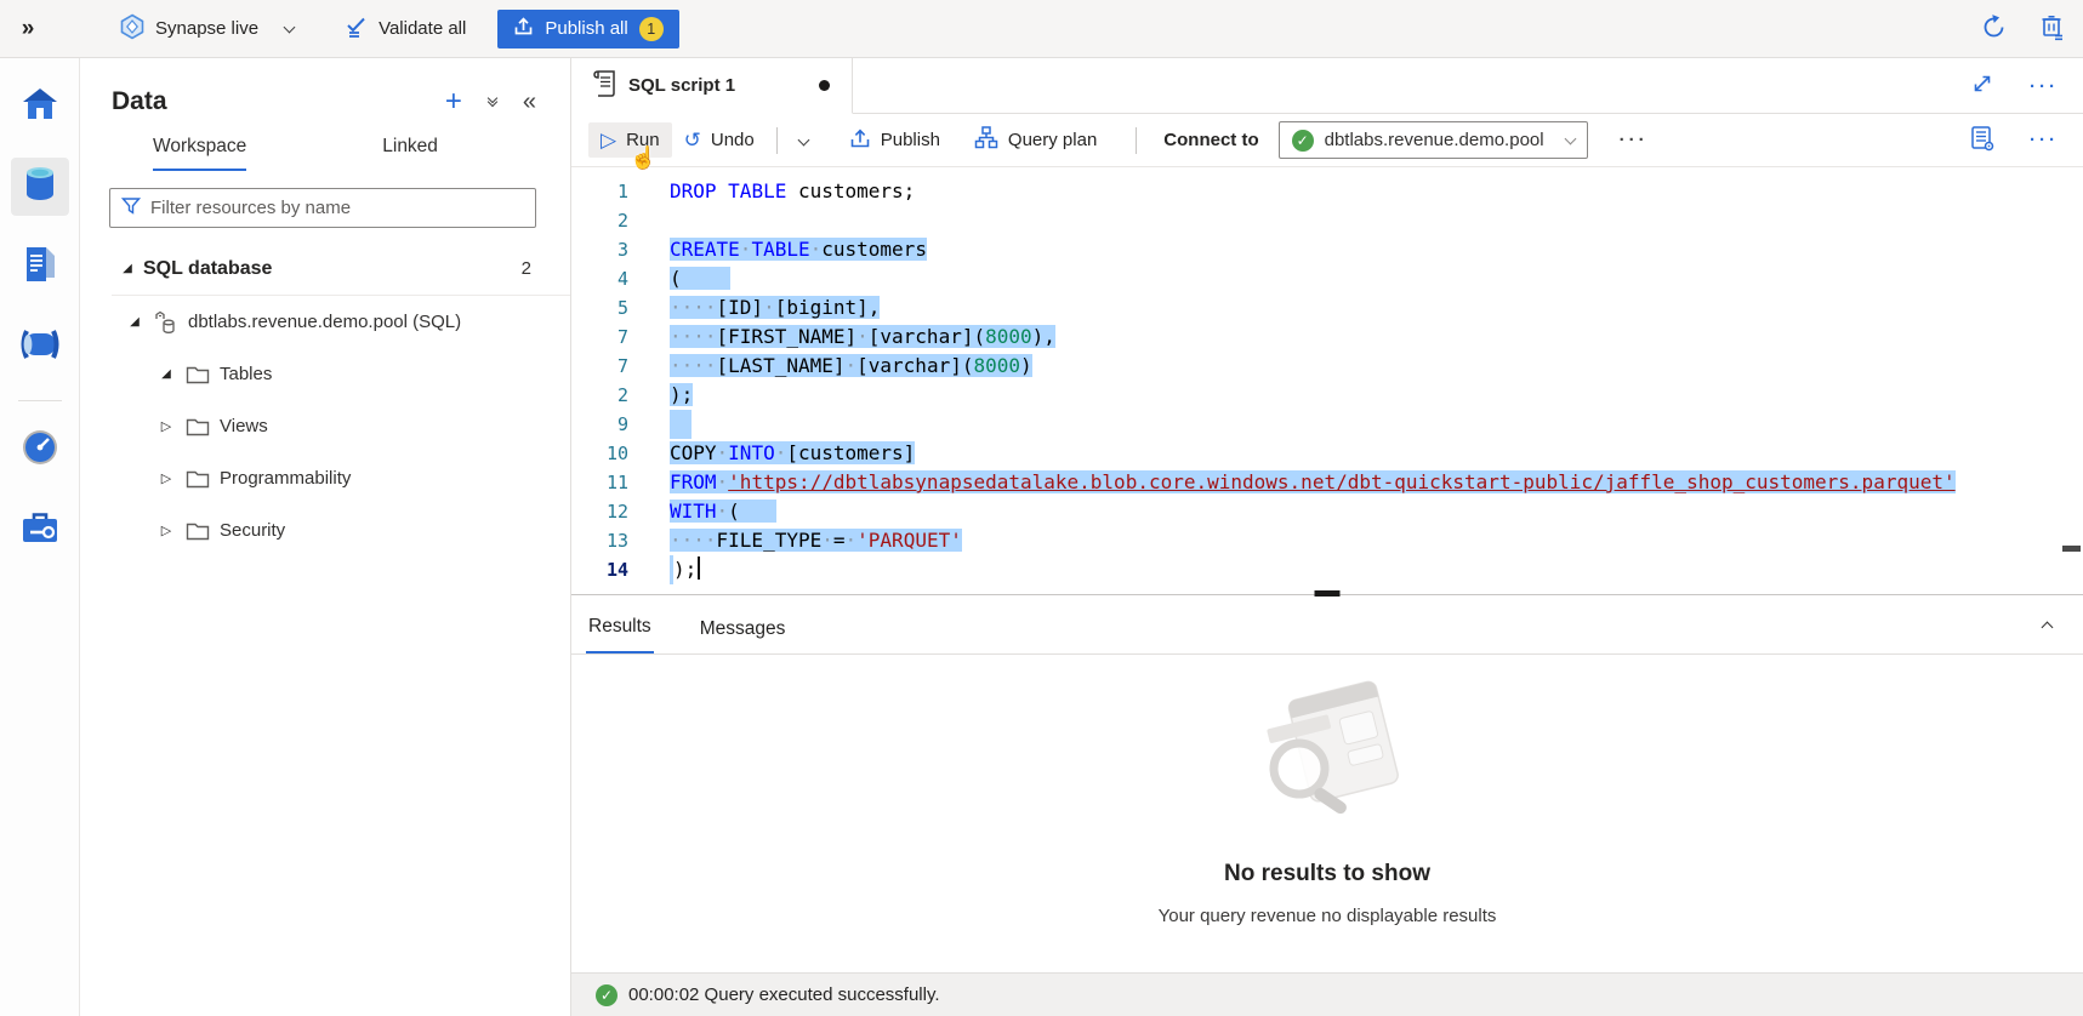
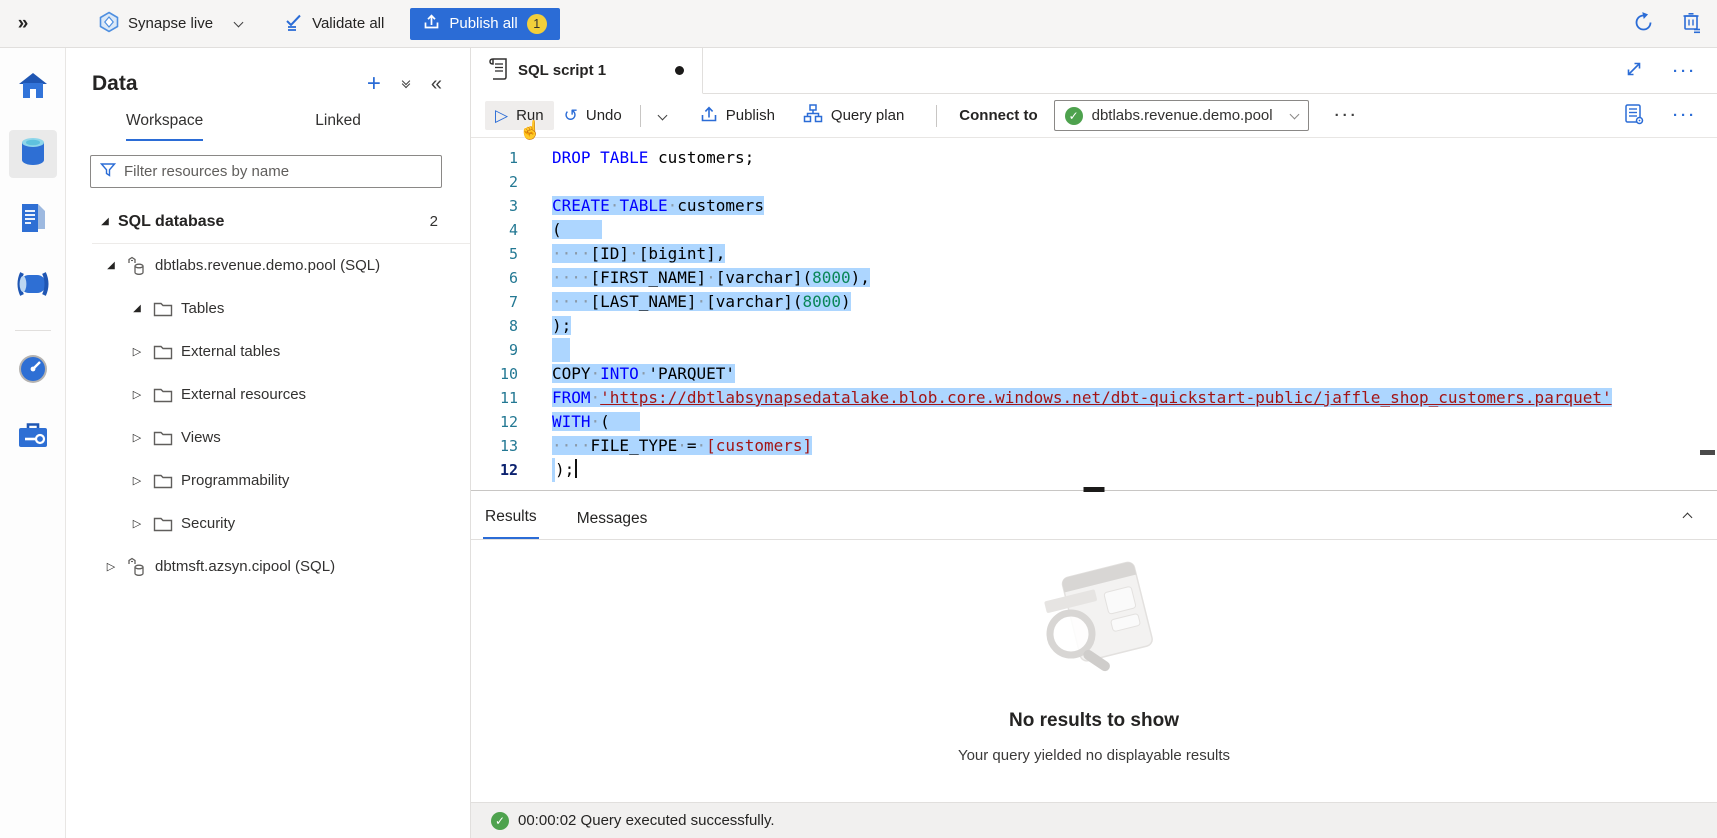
  »
  Synapse live
  Validate all
  Publish all
  1
  Data
  +
  «
  Workspace
  Linked
  Filter resources by name
  SQL database
  2
  dbtlabs.revenue.demo.pool (SQL)
  Tables
+ External tables
+ External resources
  Views
  Programmability
  Security
+ dbtmsft.azsyn.cipool (SQL)
  SQL script 1
  ···
  ▷
  Run
  ☝
  ↺
  Undo
  Publish
  Query plan
  Connect to
  ✓
  dbtlabs.revenue.demo.pool
  ···
  ···
  1 DROP TABLE customers;
  2
  3 CREATE·TABLE·customers
  4 (
  5 ····[ID]·[bigint],
- 7 ····[FIRST_NAME]·[varchar](8000),
+ 6 ····[FIRST_NAME]·[varchar](8000),
  7 ····[LAST_NAME]·[varchar](8000)
- 2 );
+ 8 );
  9
- 10 COPY·INTO·[customers]
+ 10 COPY·INTO·'PARQUET'
  11 FROM·'https://dbtlabsynapsedatalake.blob.core.windows.net/dbt-quickstart-public/jaffle_shop_customers.parquet'
  12 WITH·(
- 13 ····FILE_TYPE·=·'PARQUET'
+ 13 ····FILE_TYPE·=·[customers]
- 14 );
+ 12 );
  Results
  Messages
  No results to show
- Your query revenue no displayable results
+ Your query yielded no displayable results
  ✓
  00:00:02 Query executed successfully.
